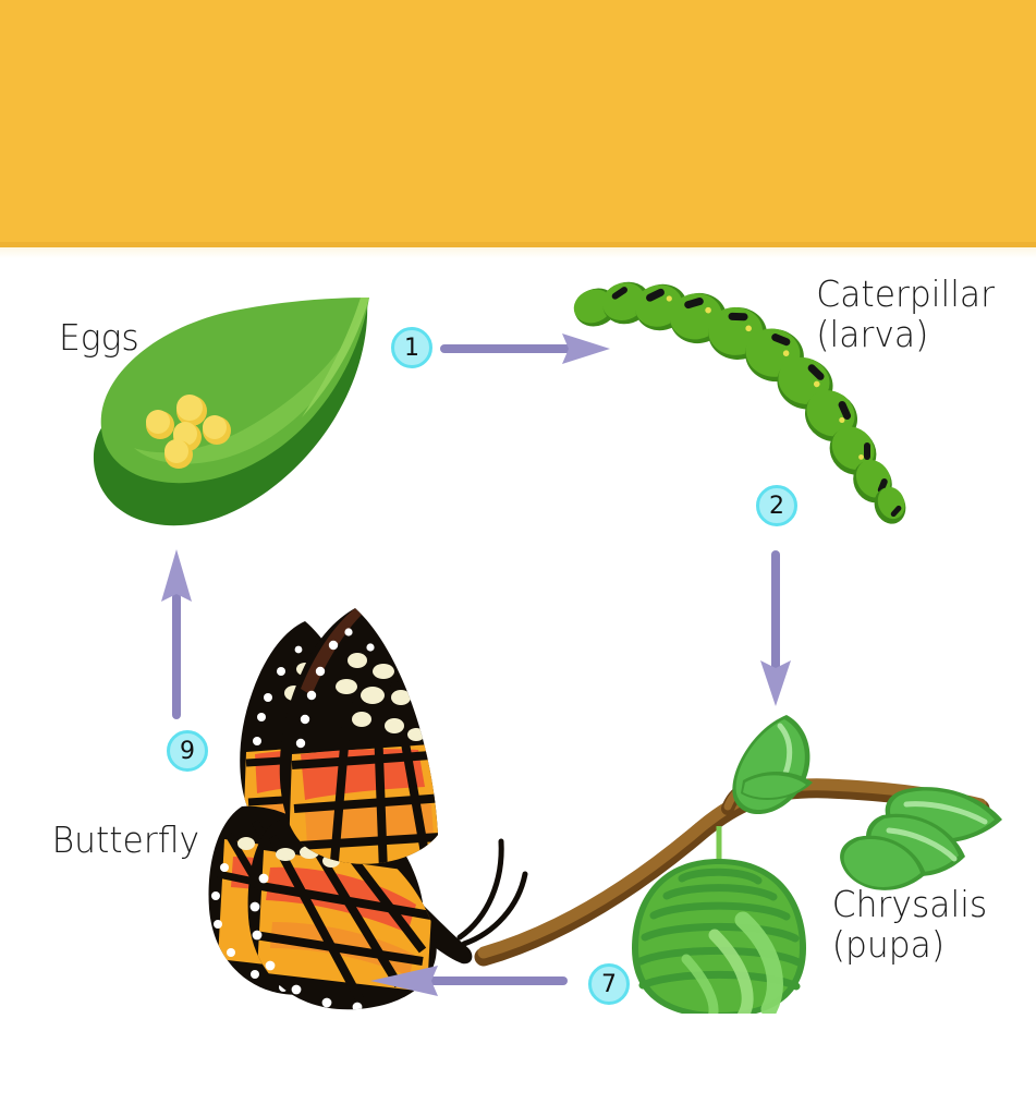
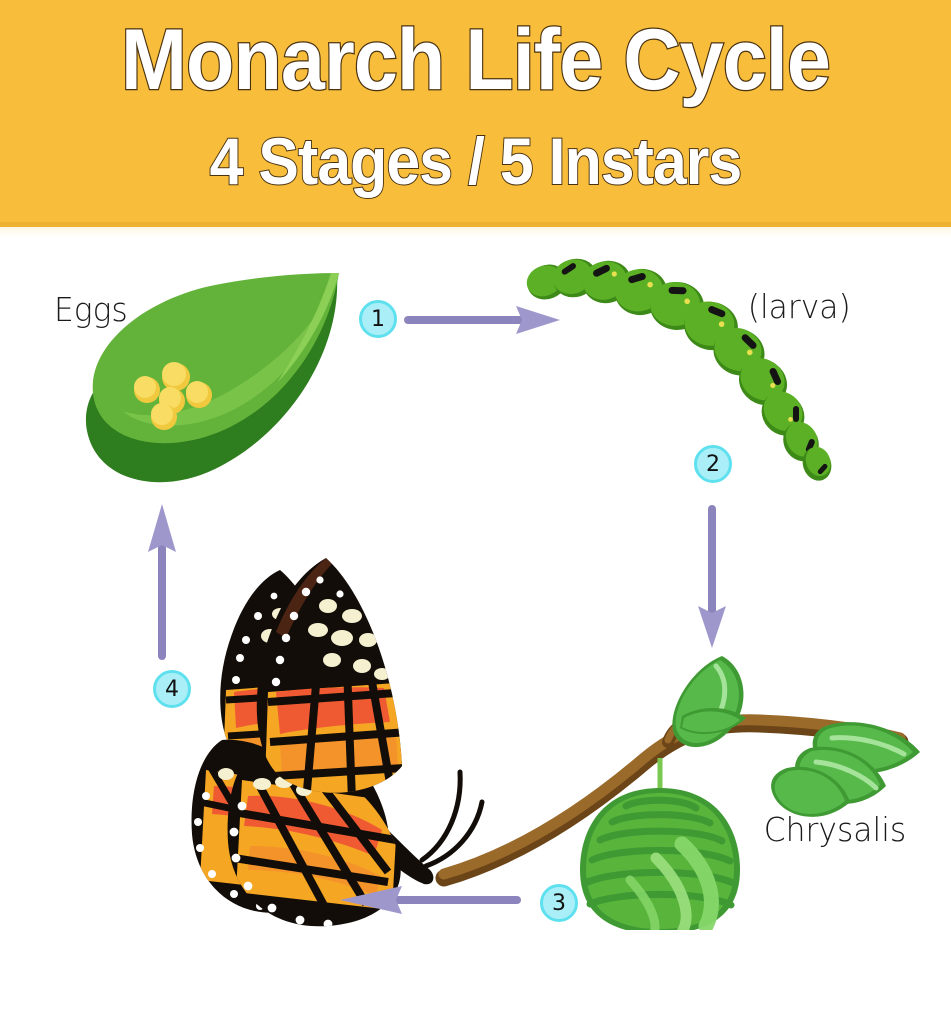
+ Monarch Life Cycle
+ 4 Stages / 5 Instars
  Eggs
- Caterpillar
  (larva)
  Chrysalis
- (pupa)
- Butterfly
  1
  2
- 7
+ 3
- 9
+ 4
